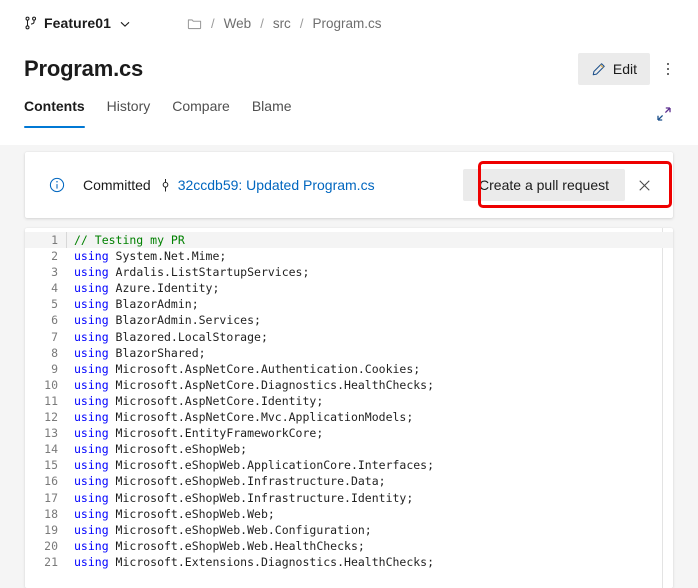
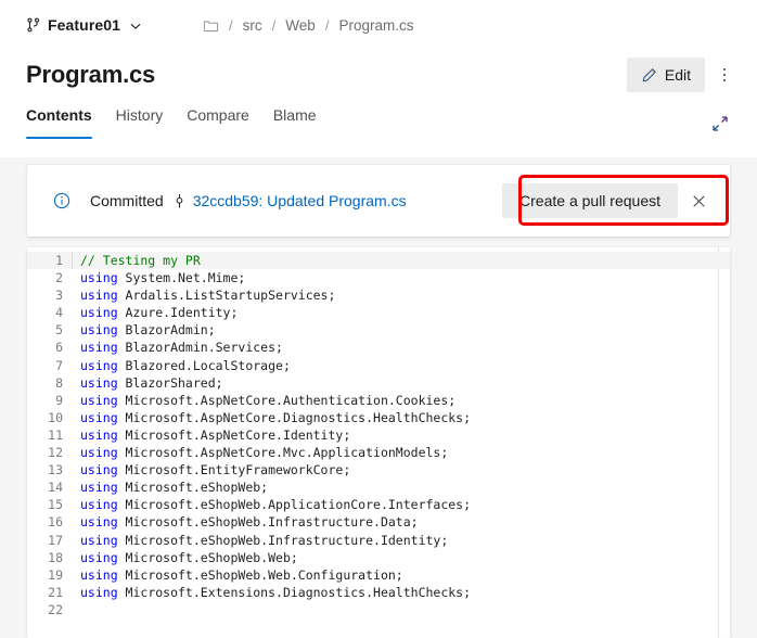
  Feature01
  /
- Web
+ src
  /
- src
+ Web
  /
  Program.cs
  Program.cs
  Edit
  Contents
  History
  Compare
  Blame
  Committed
  32ccdb59: Updated Program.cs
  Create a pull request
  1
  // Testing my PR
  2
  using System.Net.Mime;
  3
  using Ardalis.ListStartupServices;
  4
  using Azure.Identity;
  5
  using BlazorAdmin;
  6
  using BlazorAdmin.Services;
  7
  using Blazored.LocalStorage;
  8
  using BlazorShared;
  9
  using Microsoft.AspNetCore.Authentication.Cookies;
  10
  using Microsoft.AspNetCore.Diagnostics.HealthChecks;
  11
  using Microsoft.AspNetCore.Identity;
  12
  using Microsoft.AspNetCore.Mvc.ApplicationModels;
  13
  using Microsoft.EntityFrameworkCore;
  14
  using Microsoft.eShopWeb;
  15
  using Microsoft.eShopWeb.ApplicationCore.Interfaces;
  16
  using Microsoft.eShopWeb.Infrastructure.Data;
  17
  using Microsoft.eShopWeb.Infrastructure.Identity;
  18
  using Microsoft.eShopWeb.Web;
  19
  using Microsoft.eShopWeb.Web.Configuration;
- 20
- using Microsoft.eShopWeb.Web.HealthChecks;
  21
  using Microsoft.Extensions.Diagnostics.HealthChecks;
+ 22
